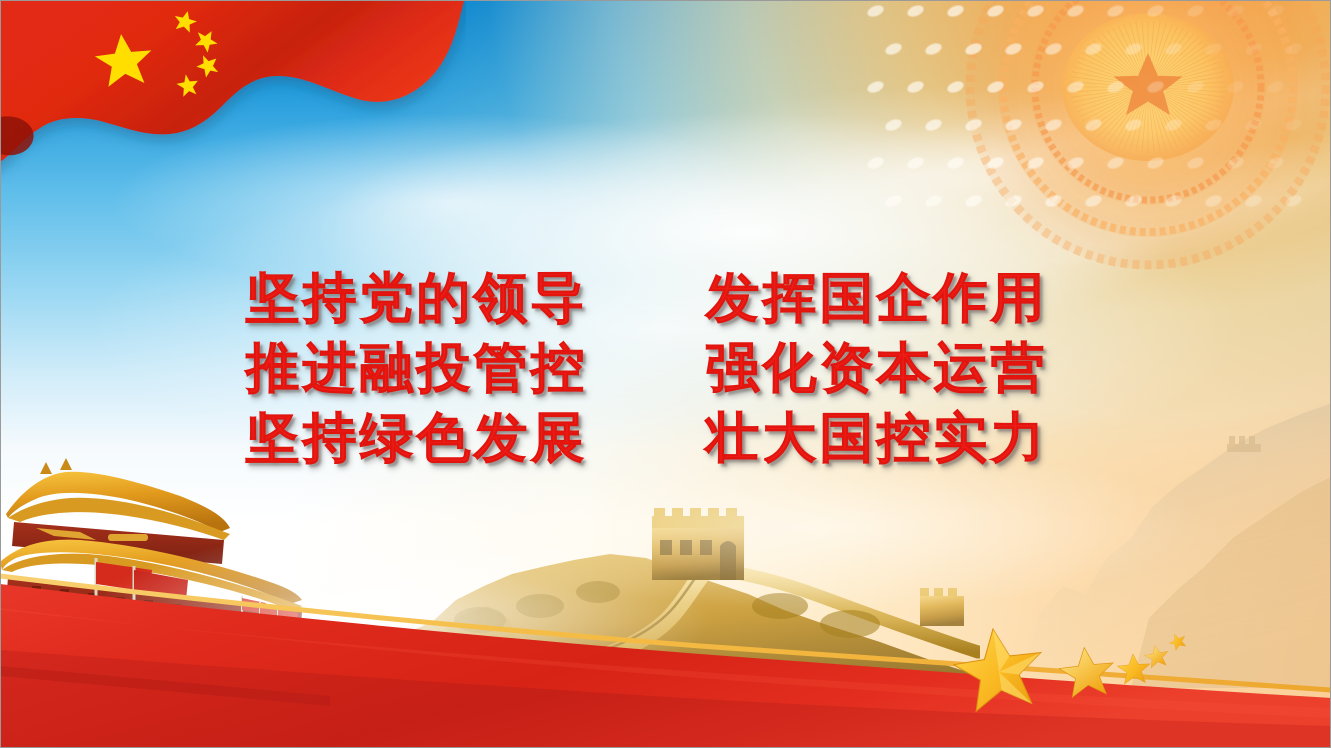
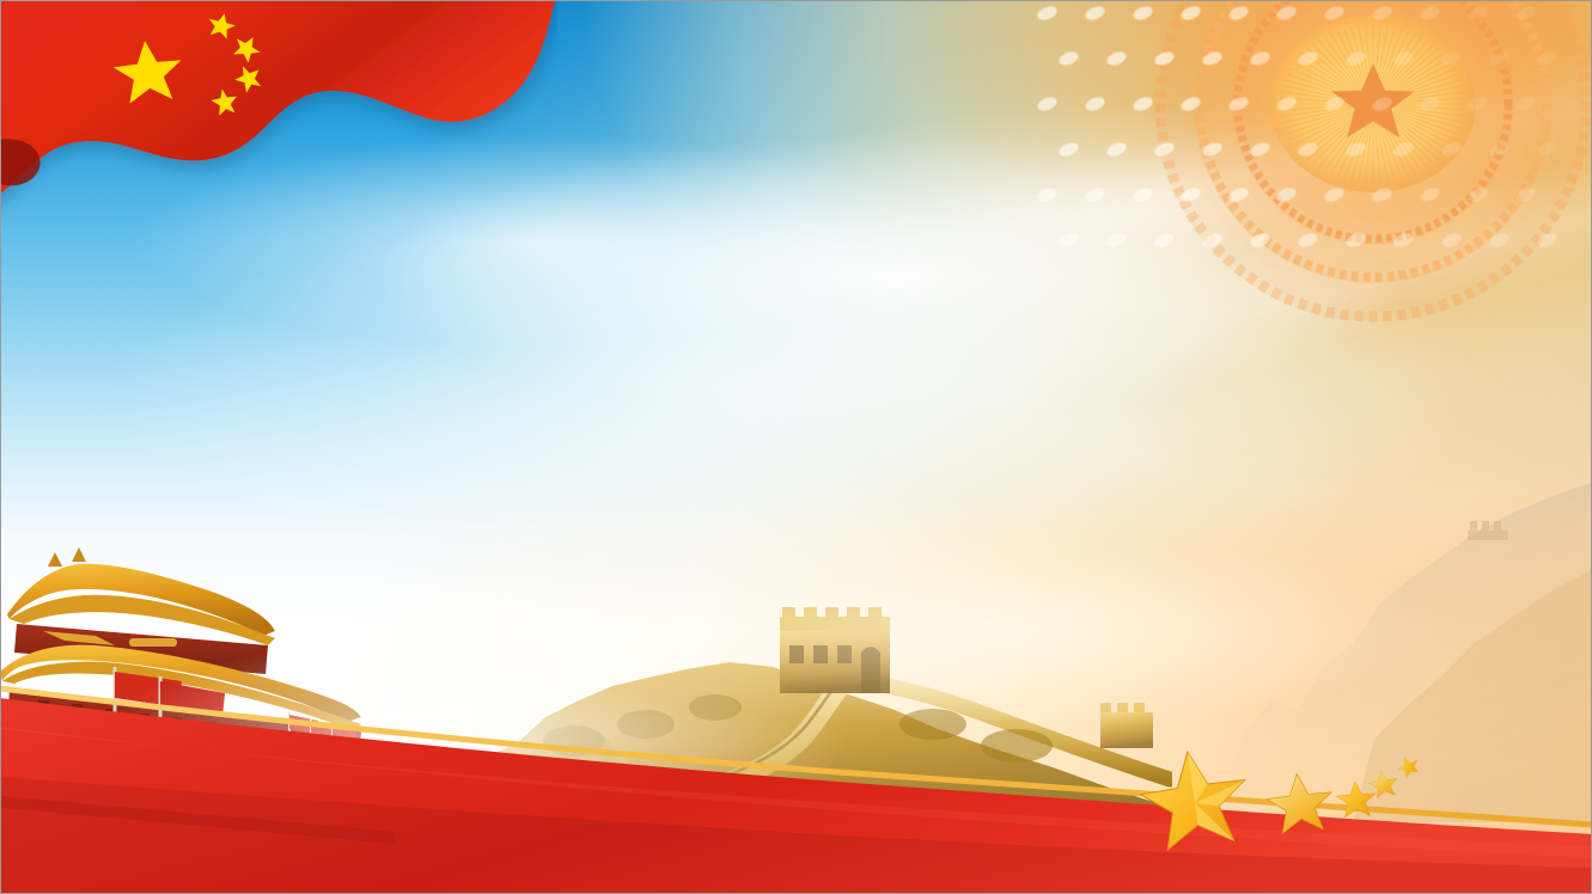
- 坚持党的领导
- 发挥国企作用
- 推进融投管控
- 强化资本运营
- 坚持绿色发展
- 壮大国控实力
